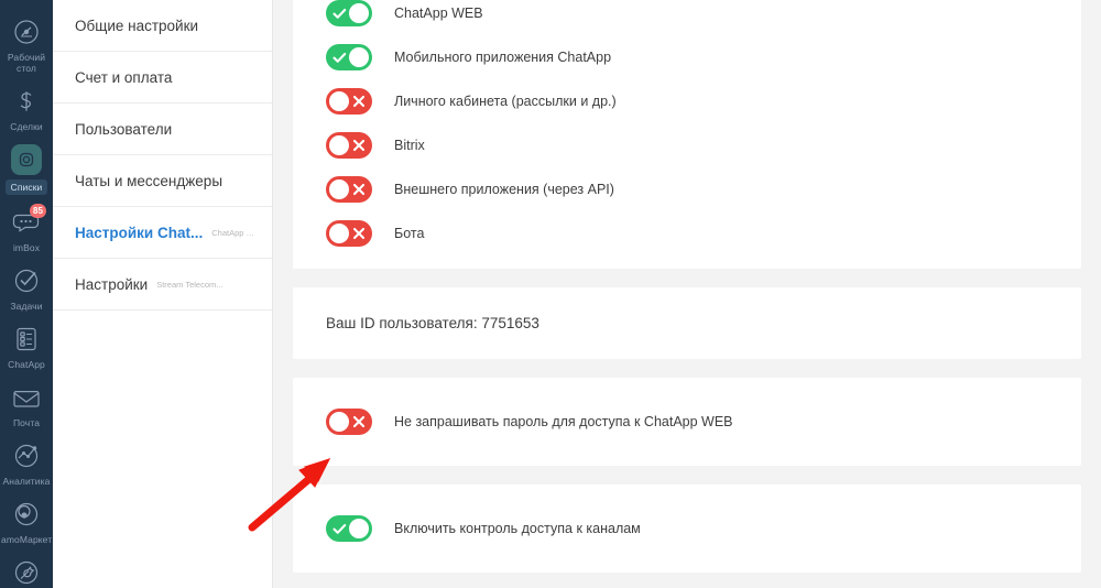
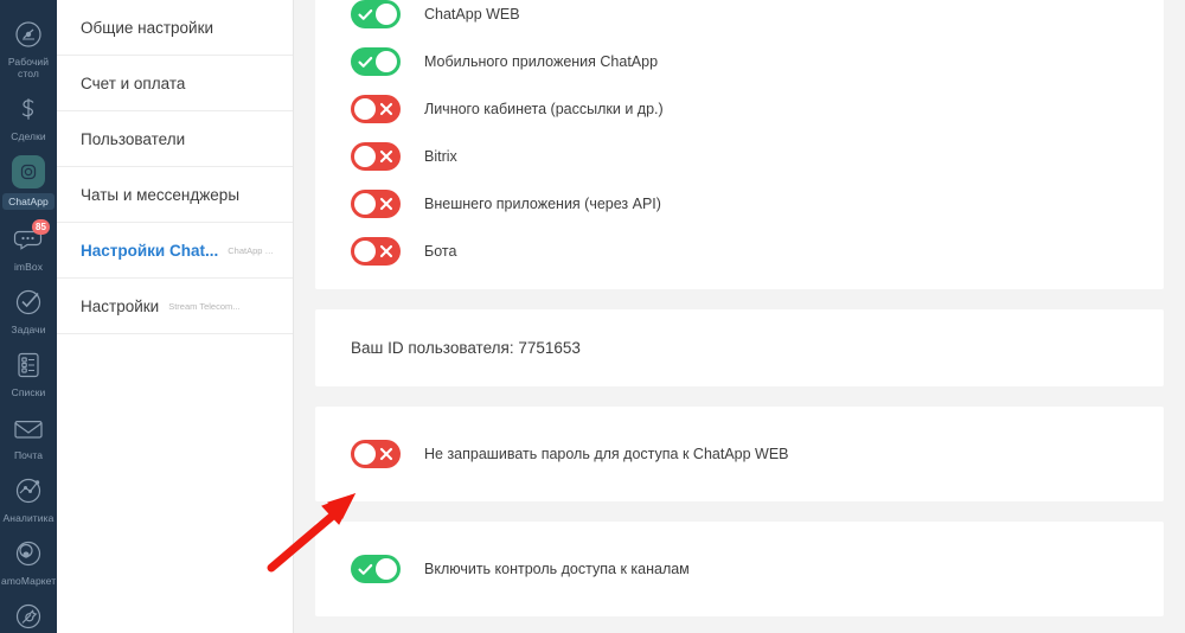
  Рабочий стол
  Сделки
- Списки
+ ChatApp
  85
  imBox
  Задачи
- ChatApp
+ Списки
  Почта
  Аналитика
  amoМаркет
  Общие настройки
  Счет и оплата
  Пользователи
  Чаты и мессенджеры
  Настройки Chat...
  Настройки
  Stream Telecom...
  ChatApp WEB
  Мобильного приложения ChatApp
  Личного кабинета (рассылки и др.)
  Bitrix
  Внешнего приложения (через API)
  Бота
  Ваш ID пользователя: 7751653
  Не запрашивать пароль для доступа к ChatApp WEB
  Включить контроль доступа к каналам
